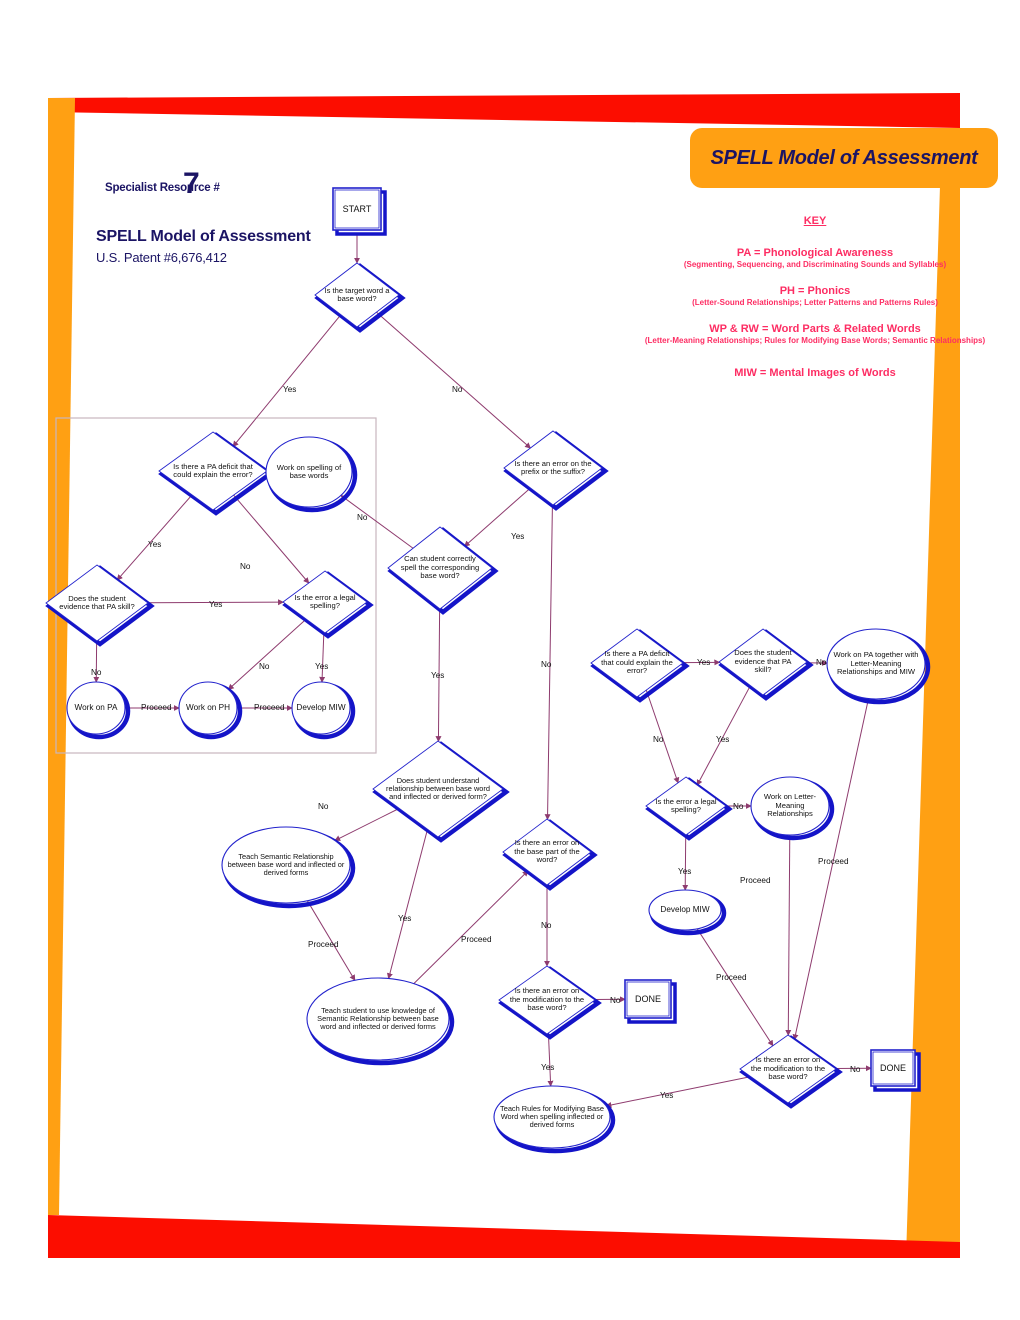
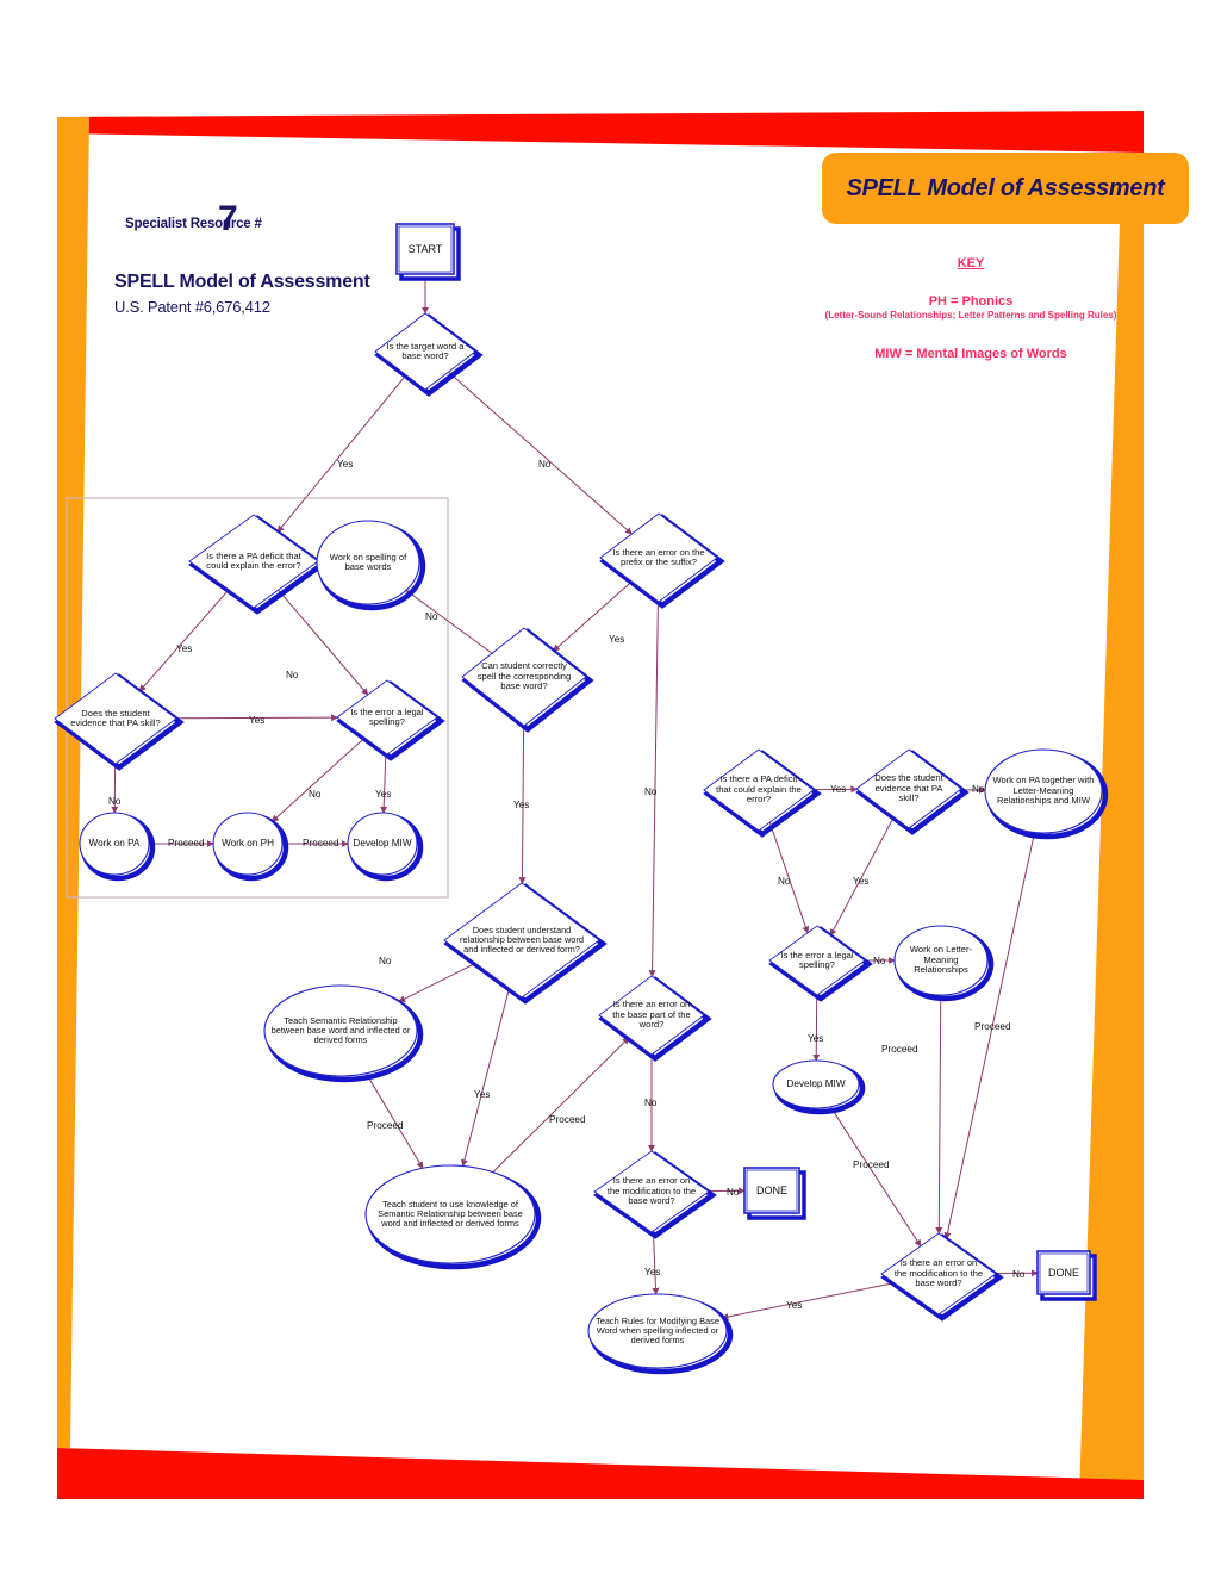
  Specialist Resource #
  7
  SPELL Model of Assessment
  U.S. Patent #6,676,412
  SPELL Model of Assessment
  KEY
- PA = Phonological Awareness
- (Segmenting, Sequencing, and Discriminating Sounds and Syllables)
  PH = Phonics
- (Letter-Sound Relationships; Letter Patterns and Patterns Rules)
+ (Letter-Sound Relationships; Letter Patterns and Spelling Rules)
- WP & RW = Word Parts & Related Words
- (Letter-Meaning Relationships; Rules for Modifying Base Words; Semantic Relationships)
  MIW = Mental Images of Words
  START
  Is the target word a base word?
  Is there a PA deficit that could explain the error?
  Work on spelling of base words
  Is there an error on the prefix or the suffix?
  Does the student evidence that PA skill?
  Can student correctly spell the corresponding base word?
  Is the error a legal spelling?
  Work on PA
  Work on PH
  Develop MIW
  Is there a PA deficit that could explain the error?
  Does the student evidence that PA skill?
  Work on PA together with Letter-Meaning Relationships and MIW
  Does student understand relationship between base word and inflected or derived form?
  Is the error a legal spelling?
  Work on Letter-Meaning Relationships
  Teach Semantic Relationship between base word and inflected or derived forms
  Is there an error on the base part of the word?
  Develop MIW
  Teach student to use knowledge of Semantic Relationship between base word and inflected or derived forms
  Is there an error on the modification to the base word?
  DONE
  Is there an error on the modification to the base word?
  DONE
  Teach Rules for Modifying Base Word when spelling inflected or derived forms
  Yes
  No
  Yes
  No
  Yes
  No
  No
  Yes
  Proceed
  Proceed
  Yes
  No
  No
  Yes
  Yes
  No
  Yes
  No
  No
  Yes
  No
  Yes
  Proceed
  No
  Proceed
  No
  Yes
  Proceed
  Proceed
  Proceed
  No
  Yes
